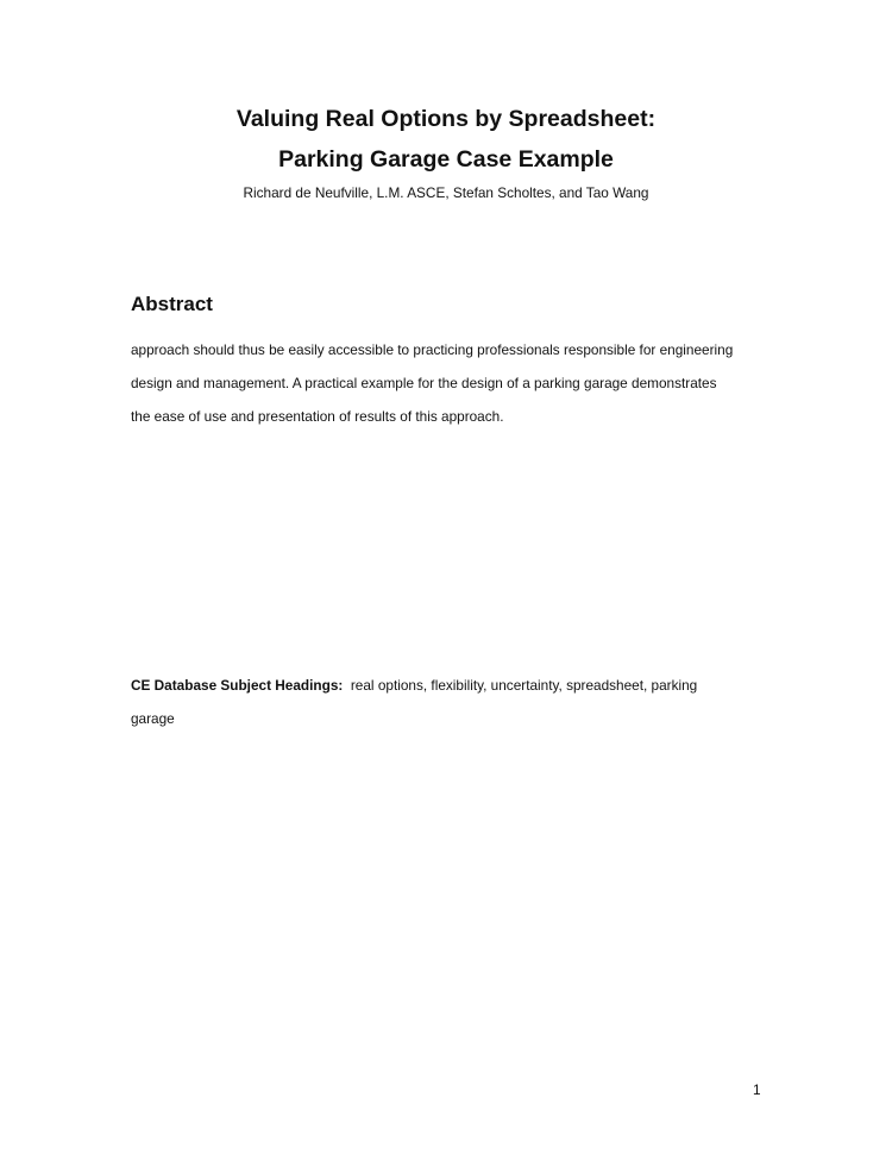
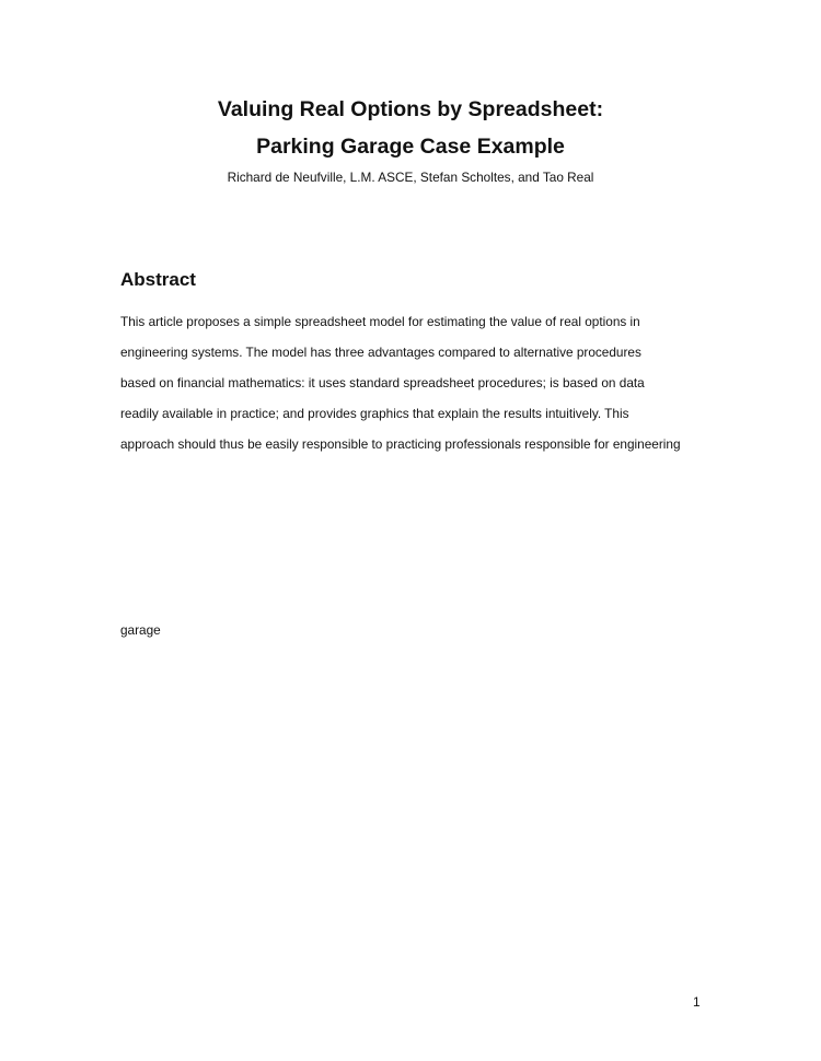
  Valuing Real Options by Spreadsheet:
  Parking Garage Case Example
- Richard de Neufville, L.M. ASCE, Stefan Scholtes, and Tao Wang
+ Richard de Neufville, L.M. ASCE, Stefan Scholtes, and Tao Real
  Abstract
+ This article proposes a simple spreadsheet model for estimating the value of real options in
+ engineering systems. The model has three advantages compared to alternative procedures
+ based on financial mathematics: it uses standard spreadsheet procedures; is based on data
+ readily available in practice; and provides graphics that explain the results intuitively. This
- approach should thus be easily accessible to practicing professionals responsible for engineering
+ approach should thus be easily responsible to practicing professionals responsible for engineering
- design and management. A practical example for the design of a parking garage demonstrates
- the ease of use and presentation of results of this approach.
- CE Database Subject Headings: real options, flexibility, uncertainty, spreadsheet, parking
  garage
  1
